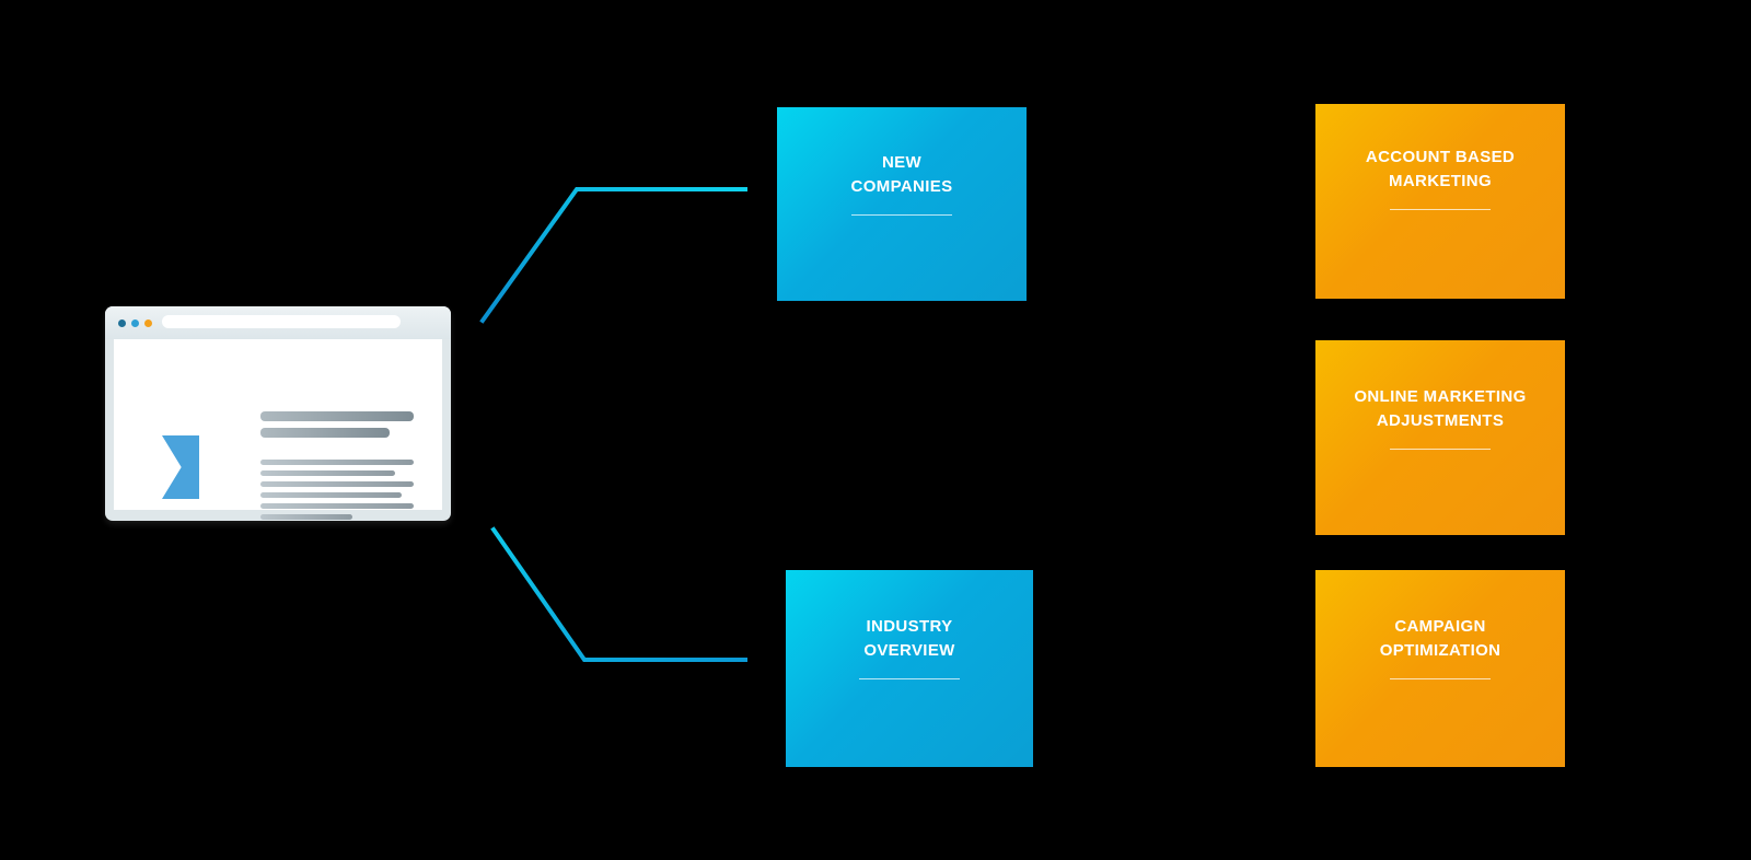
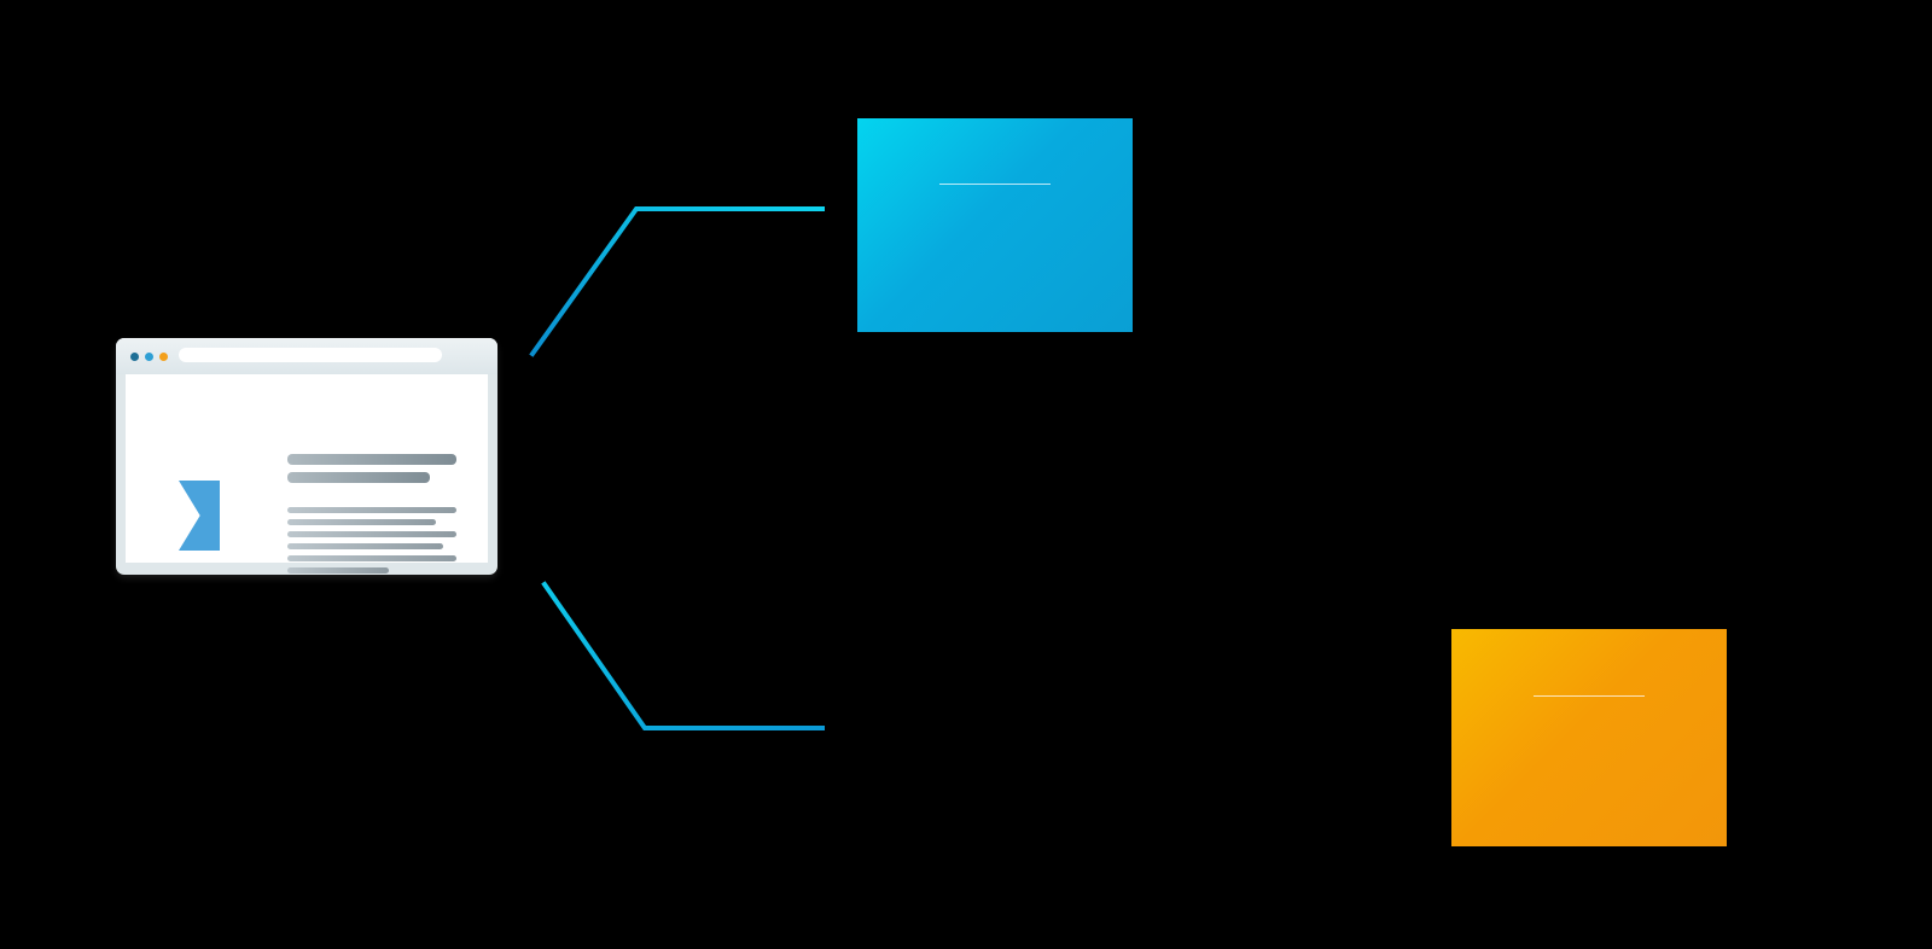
- NEW
- COMPANIES
- INDUSTRY
- OVERVIEW
- ACCOUNT BASED
- MARKETING
- ONLINE MARKETING
- ADJUSTMENTS
- CAMPAIGN
- OPTIMIZATION
